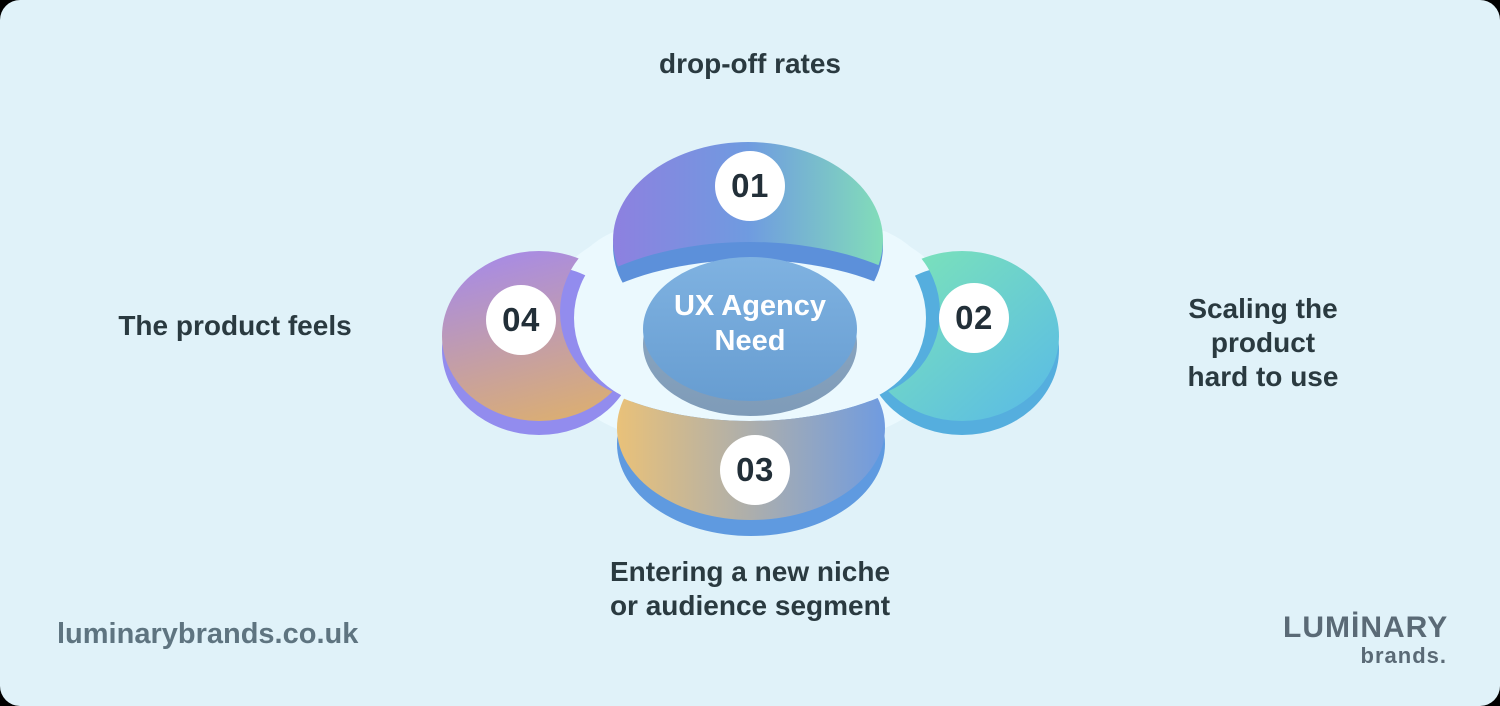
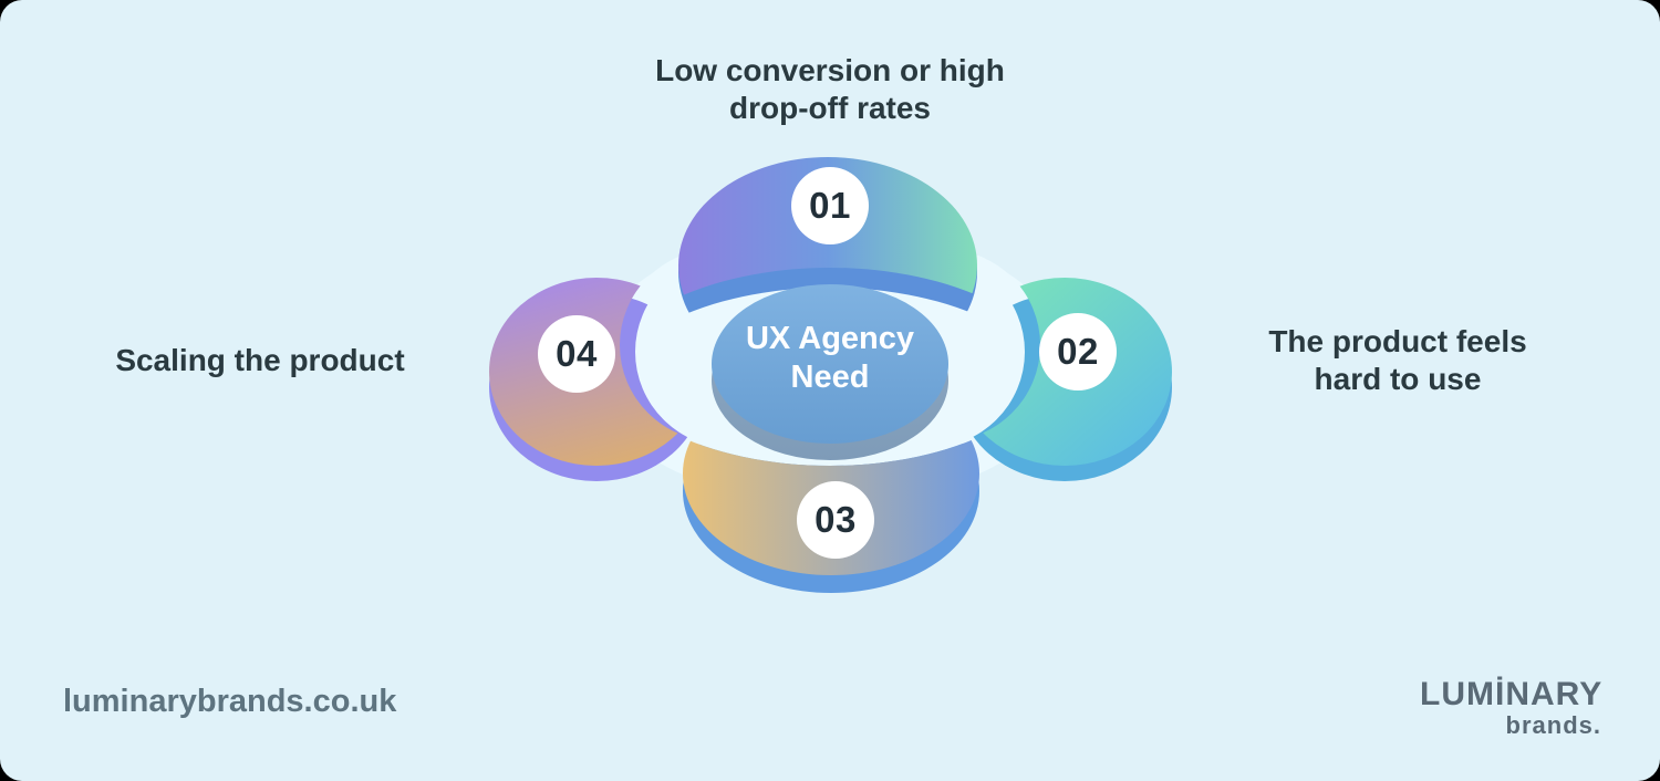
  UX Agency
  Need
  01
  02
  03
  04
+ Low conversion or high
  drop-off rates
- Scaling the product
+ The product feels
  hard to use
- Entering a new niche
- or audience segment
- The product feels
+ Scaling the product
  luminarybrands.co.uk
  LUMİNARY
  brands.
